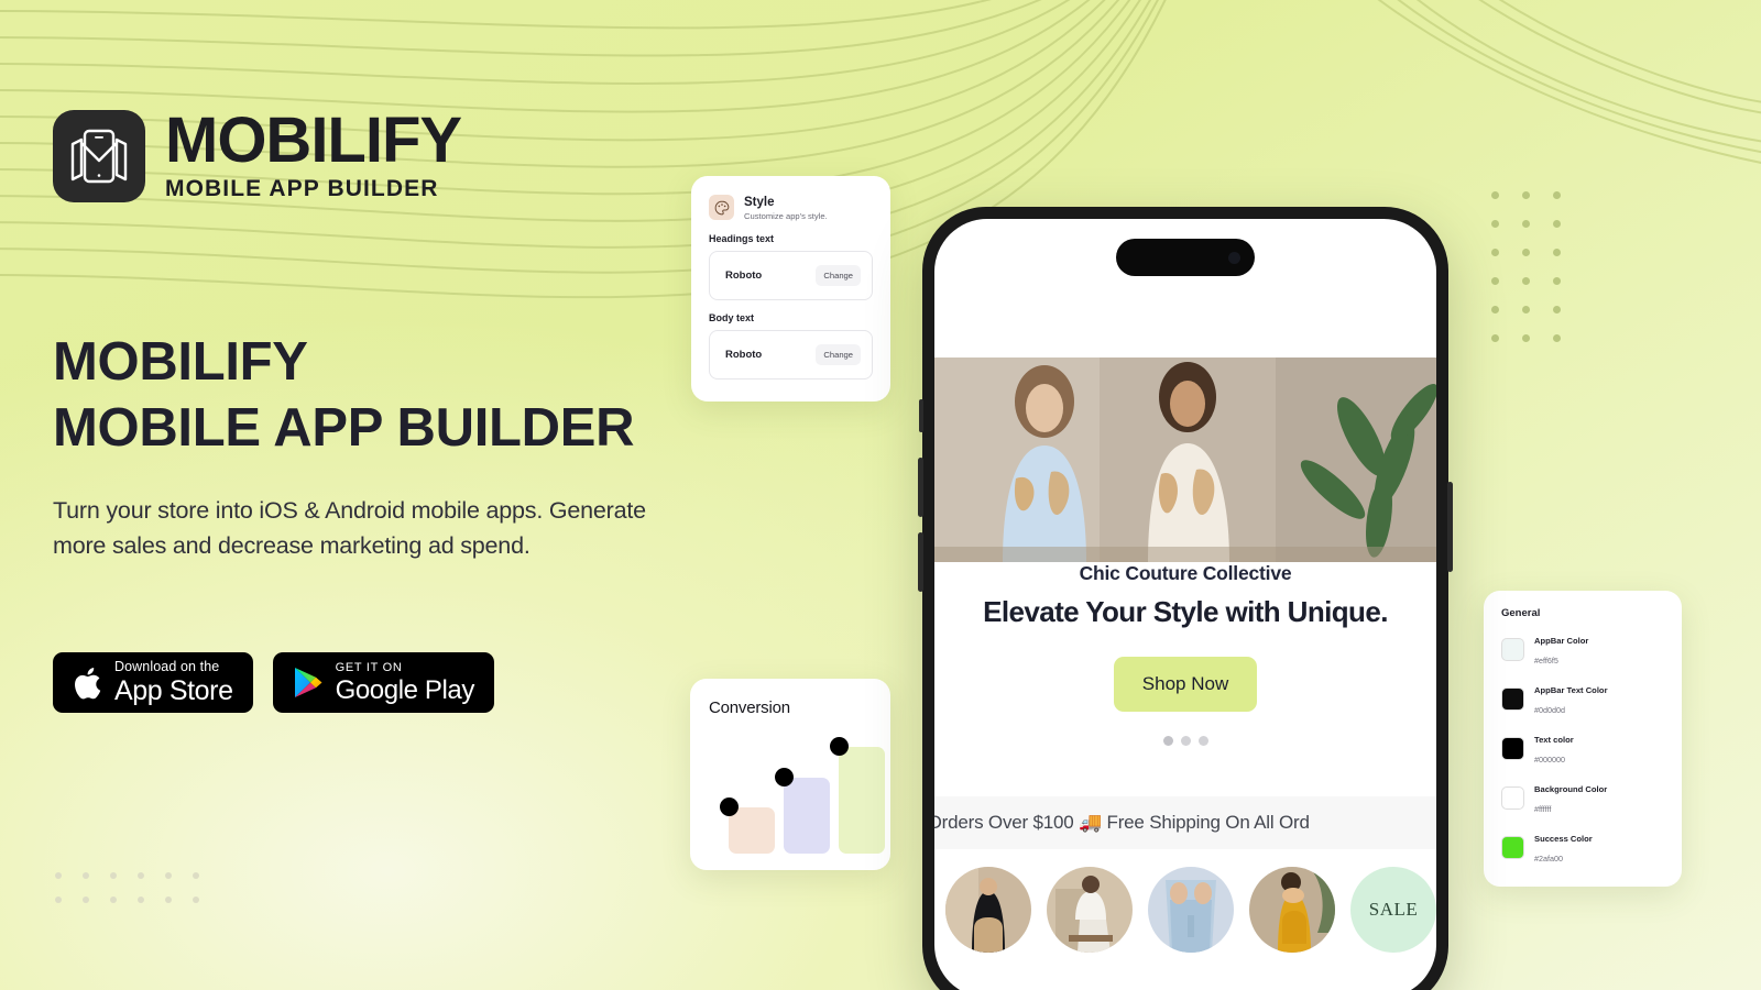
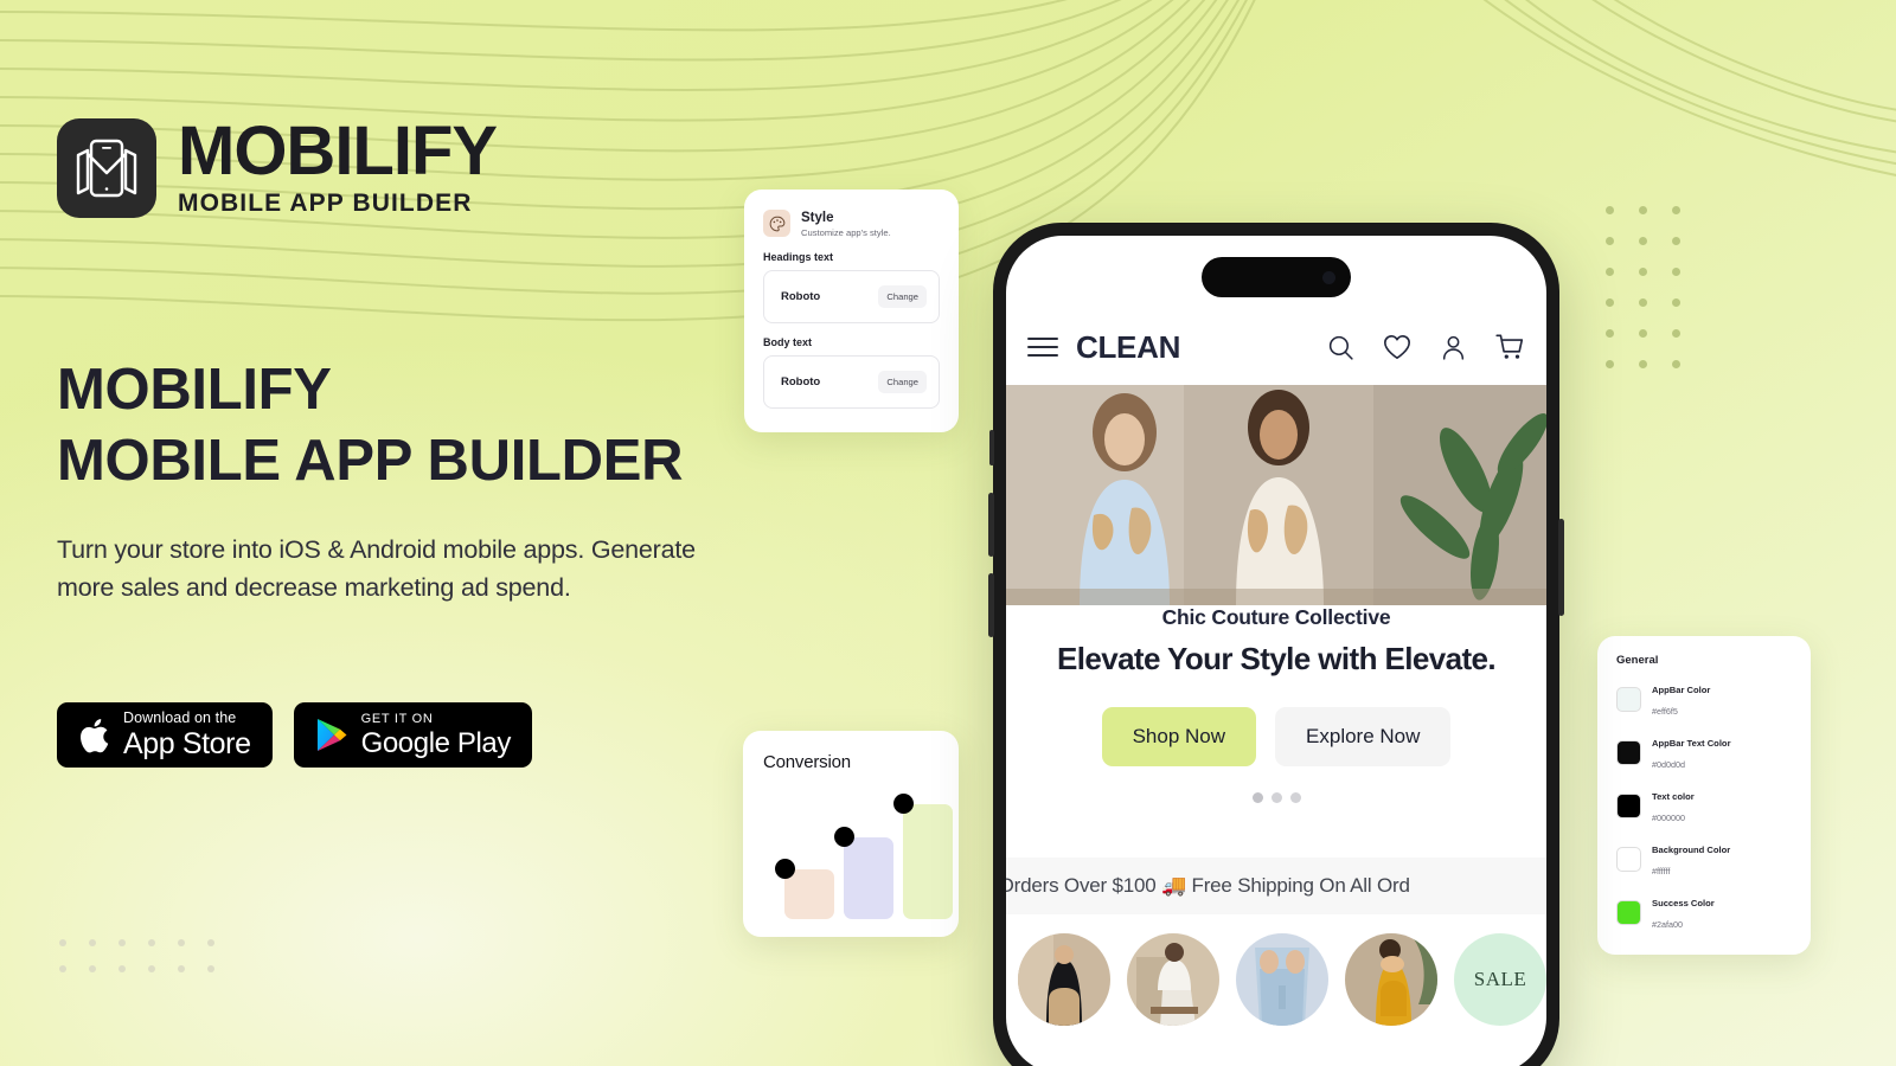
  MOBILIFY
  MOBILE APP BUILDER
  MOBILIFY
  MOBILE APP BUILDER
  Turn your store into iOS & Android mobile apps. Generate more sales and decrease marketing ad spend.
  Download on the
  App Store
  GET IT ON
  Google Play
  Style
  Customize app's style.
  Headings text
  Roboto
  Change
  Body text
  Roboto
  Change
  Conversion
  General
  AppBar Color
  #eff6f5
  AppBar Text Color
  #0d0d0d
  Text color
  #000000
  Background Color
  #ffffff
  Success Color
  #2afa00
+ CLEAN
  Chic Couture Collective
- Elevate Your Style with Unique.
+ Elevate Your Style with Elevate.
  Shop Now
+ Explore Now
  Orders Over $100 🚚 Free Shipping On All Ord
  SALE
